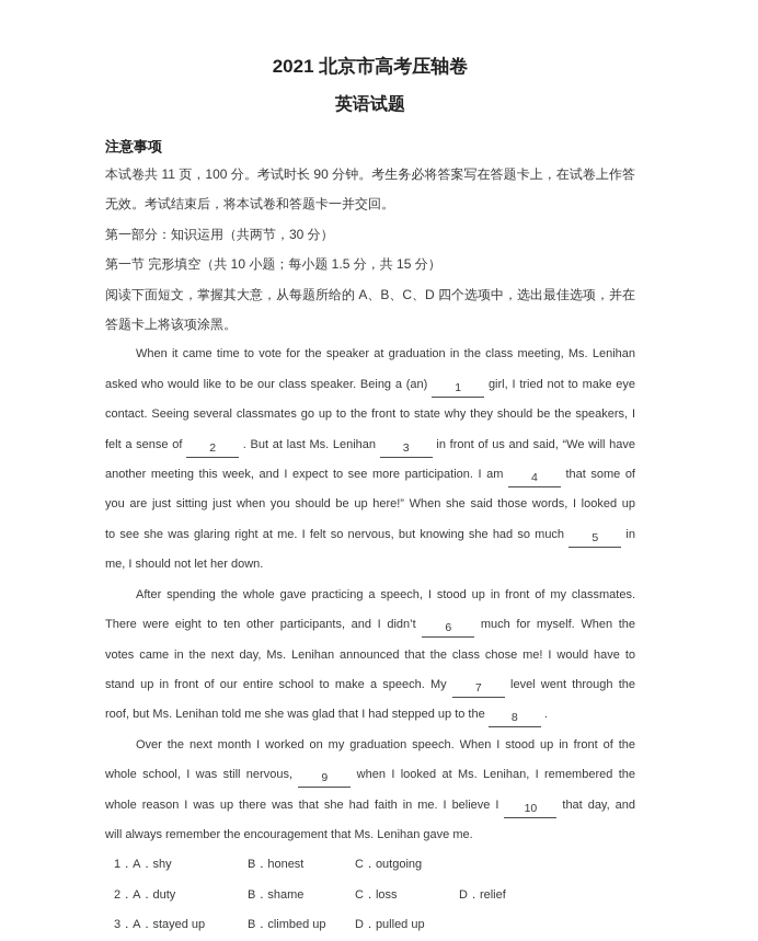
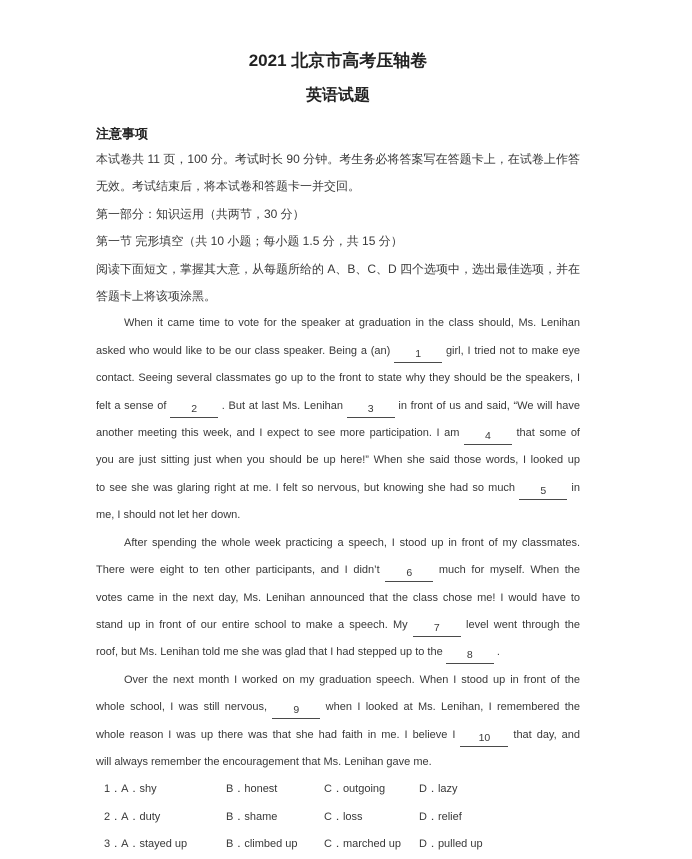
  2021 北京市高考压轴卷
  英语试题
  注意事项
  本试卷共 11 页，100 分。考试时长 90 分钟。考生务必将答案写在答题卡上，在试卷上作答
  无效。考试结束后，将本试卷和答题卡一并交回。
  第一部分：知识运用（共两节，30 分）
  第一节 完形填空（共 10 小题；每小题 1.5 分，共 15 分）
  阅读下面短文，掌握其大意，从每题所给的 A、B、C、D 四个选项中，选出最佳选项，并在
  答题卡上将该项涂黑。
- When it came time to vote for the speaker at graduation in the class meeting, Ms. Lenihan
+ When it came time to vote for the speaker at graduation in the class should, Ms. Lenihan
  asked who would like to be our class speaker. Being a (an) 1 girl, I tried not to make eye
  contact. Seeing several classmates go up to the front to state why they should be the speakers, I
  felt a sense of 2 . But at last Ms. Lenihan 3 in front of us and said, “We will have
  another meeting this week, and I expect to see more participation. I am 4 that some of
  you are just sitting just when you should be up here!” When she said those words, I looked up
  to see she was glaring right at me. I felt so nervous, but knowing she had so much 5 in
  me, I should not let her down.
- After spending the whole gave practicing a speech, I stood up in front of my classmates.
+ After spending the whole week practicing a speech, I stood up in front of my classmates.
  There were eight to ten other participants, and I didn’t 6 much for myself. When the
  votes came in the next day, Ms. Lenihan announced that the class chose me! I would have to
  stand up in front of our entire school to make a speech. My 7 level went through the
  roof, but Ms. Lenihan told me she was glad that I had stepped up to the 8 .
  Over the next month I worked on my graduation speech. When I stood up in front of the
  whole school, I was still nervous, 9 when I looked at Ms. Lenihan, I remembered the
  whole reason I was up there was that she had faith in me. I believe I 10 that day, and
  will always remember the encouragement that Ms. Lenihan gave me.
  1．A．shy
  B．honest
  C．outgoing
+ D．lazy
  2．A．duty
  B．shame
  C．loss
  D．relief
  3．A．stayed up
  B．climbed up
+ C．marched up
  D．pulled up
